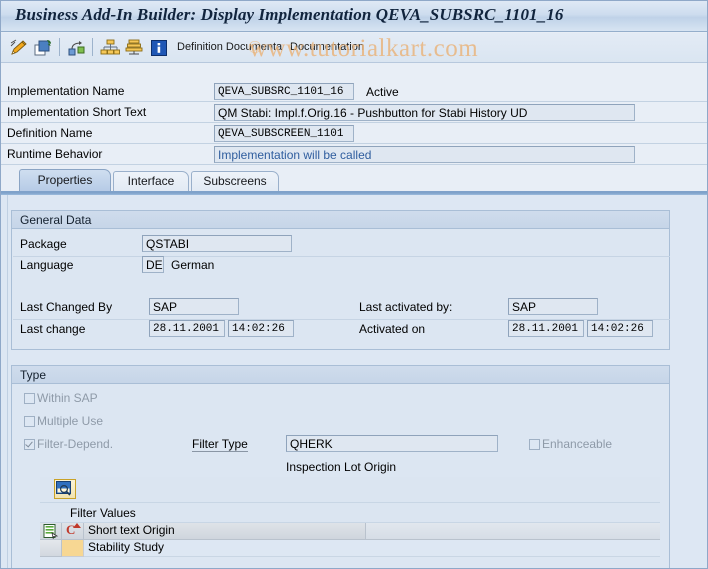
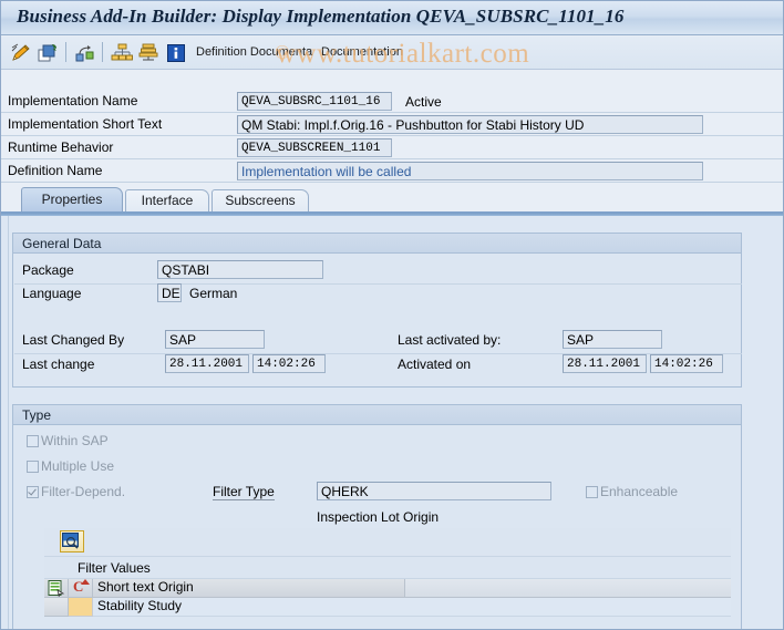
  Business Add-In Builder: Display Implementation QEVA_SUBSRC_1101_16
  Definition Documenta
  Documentation
  ©
  www.tutorialkart.com
  Implementation Name
  QEVA_SUBSRC_1101_16
  Active
  Implementation Short Text
  QM Stabi: Impl.f.Orig.16 - Pushbutton for Stabi History UD
- Definition Name
+ Runtime Behavior
  QEVA_SUBSCREEN_1101
- Runtime Behavior
+ Definition Name
  Implementation will be called
  Properties
  Interface
  Subscreens
  General Data
  Package
  QSTABI
  Language
  DE
  German
  Last Changed By
  SAP
  Last activated by:
  SAP
  Last change
  28.11.2001
  14:02:26
  Activated on
  28.11.2001
  14:02:26
  Type
  Within SAP
  Multiple Use
  Filter-Depend.
  Filter Type
  QHERK
  Enhanceable
  Inspection Lot Origin
  Filter Values
  C
  Short text Origin
  Stability Study
